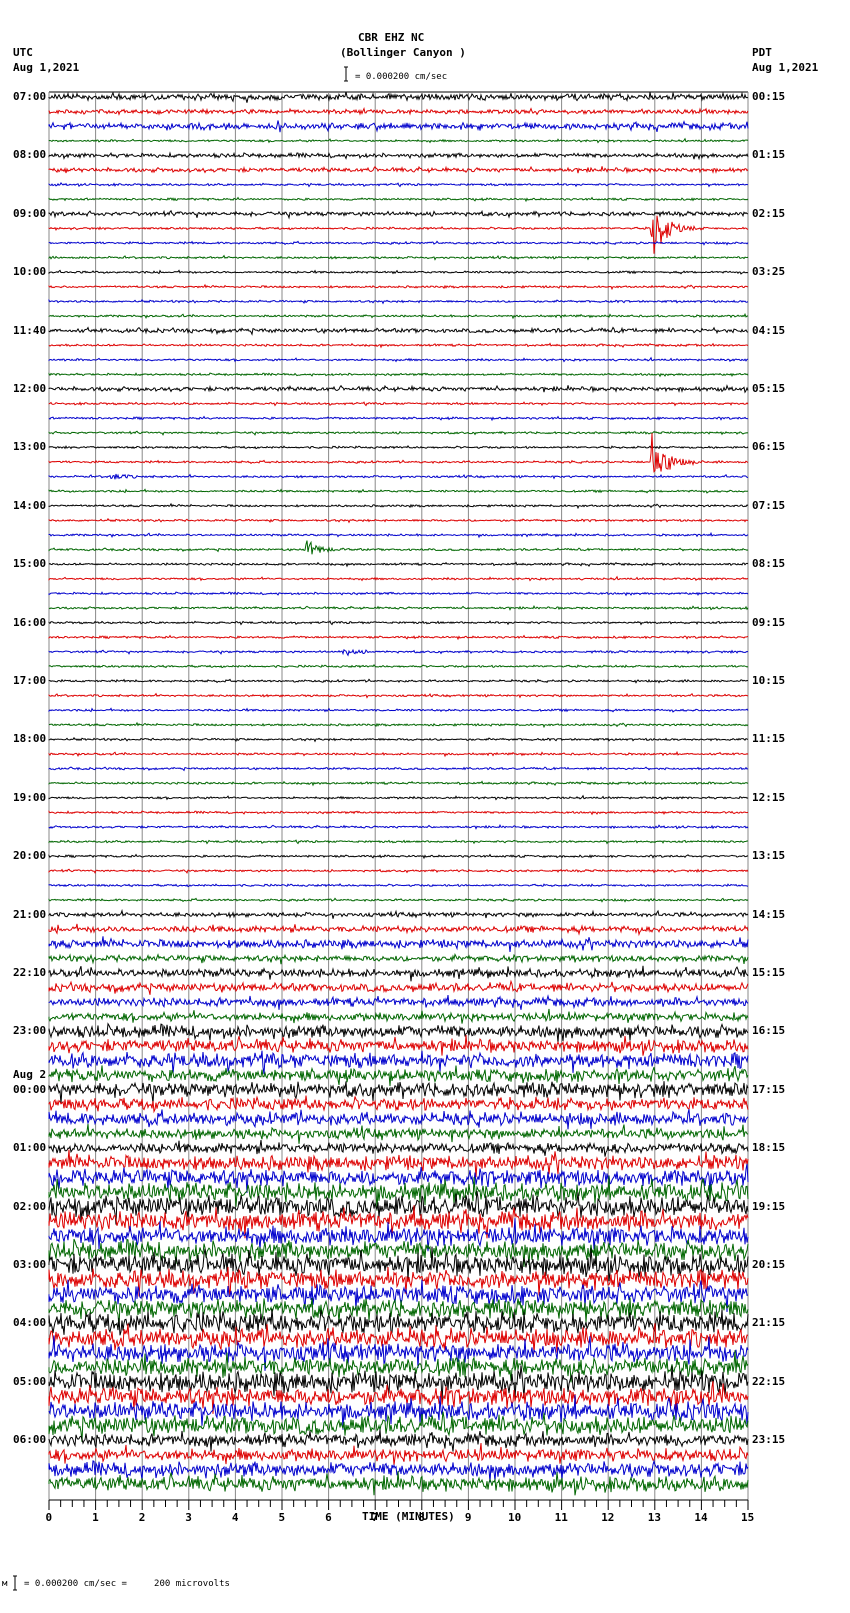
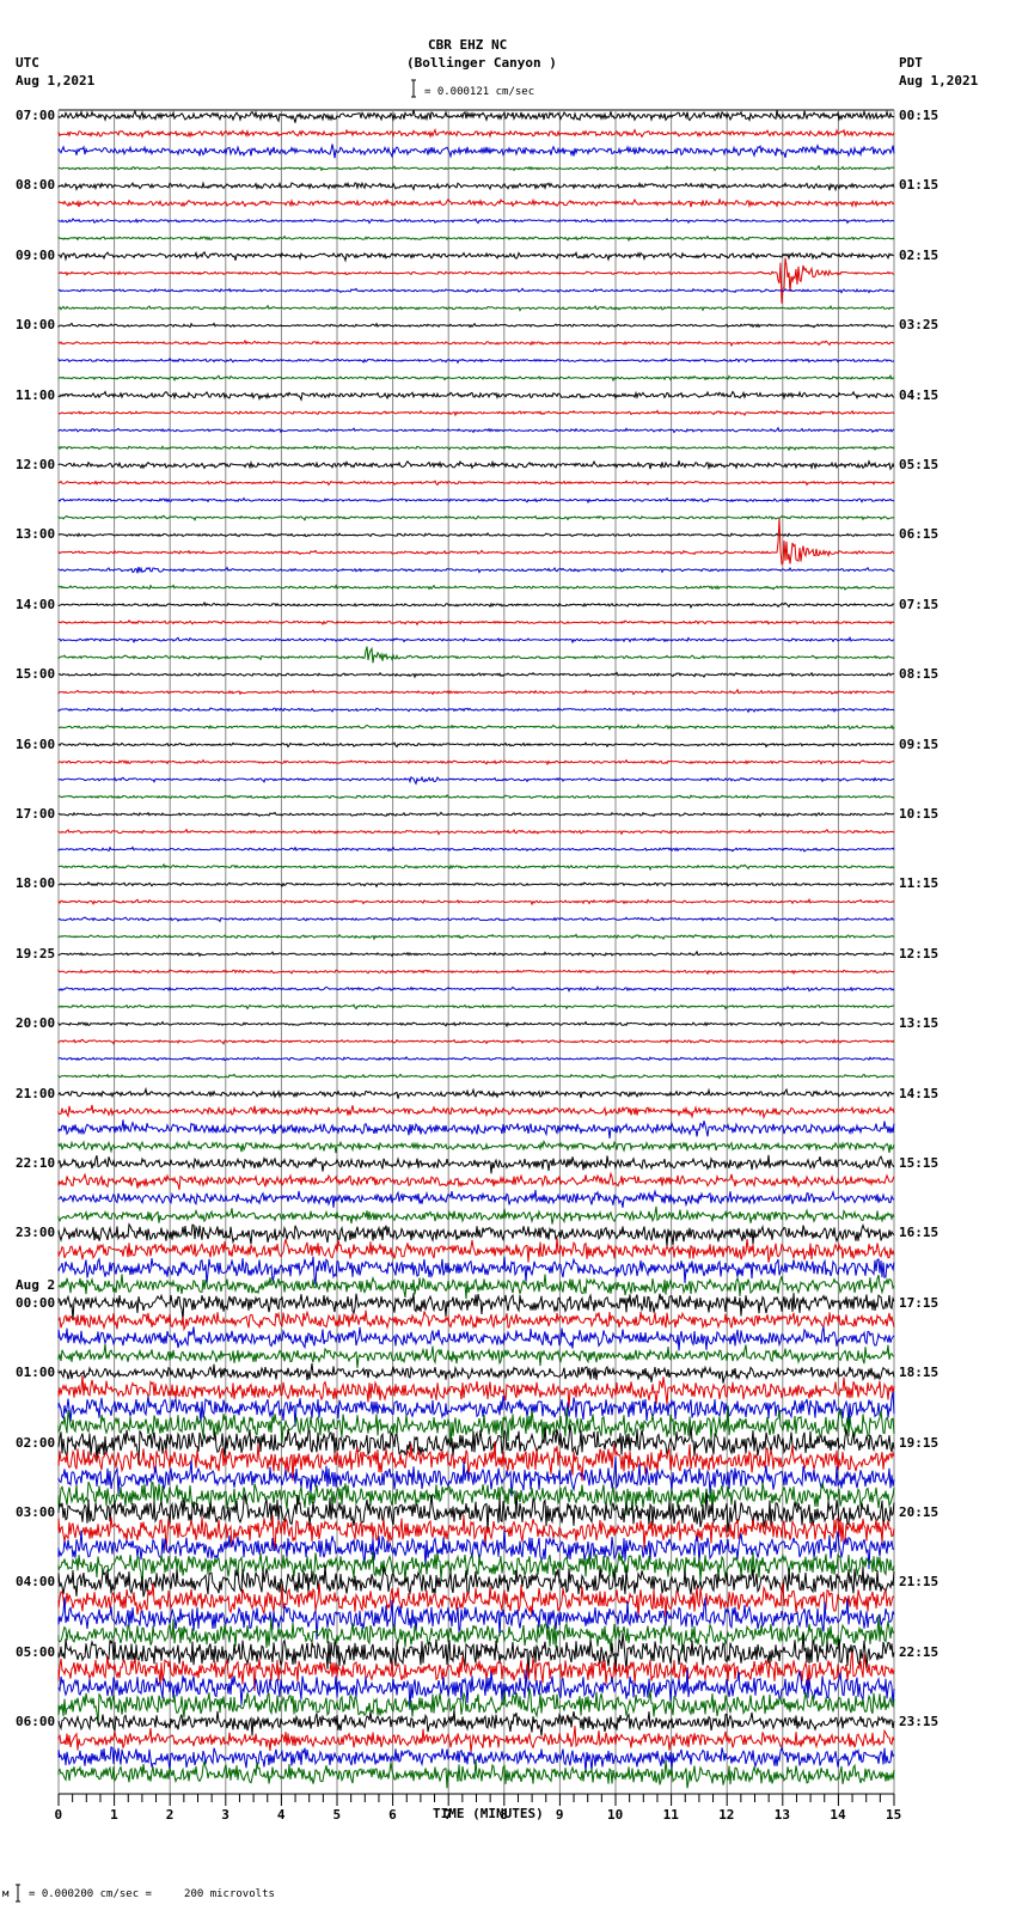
  CBR EHZ NC
  (Bollinger Canyon )
  UTC
  Aug 1,2021
  PDT
  Aug 1,2021
- = 0.000200 cm/sec
+ = 0.000121 cm/sec
  Aug 2
  м
  = 0.000200 cm/sec = 200 microvolts
  TIME (MINUTES)
  07:00
  08:00
  09:00
  10:00
- 11:40
+ 11:00
  12:00
  13:00
  14:00
  15:00
  16:00
  17:00
  18:00
- 19:00
+ 19:25
  20:00
  21:00
  22:10
  23:00
  00:00
  01:00
  02:00
  03:00
  04:00
  05:00
  06:00
  00:15
  01:15
  02:15
  03:25
  04:15
  05:15
  06:15
  07:15
  08:15
  09:15
  10:15
  11:15
  12:15
  13:15
  14:15
  15:15
  16:15
  17:15
  18:15
  19:15
  20:15
  21:15
  22:15
  23:15
  0
  1
  2
  3
  4
  5
  6
  7
  8
  9
  10
  11
  12
  13
  14
  15
